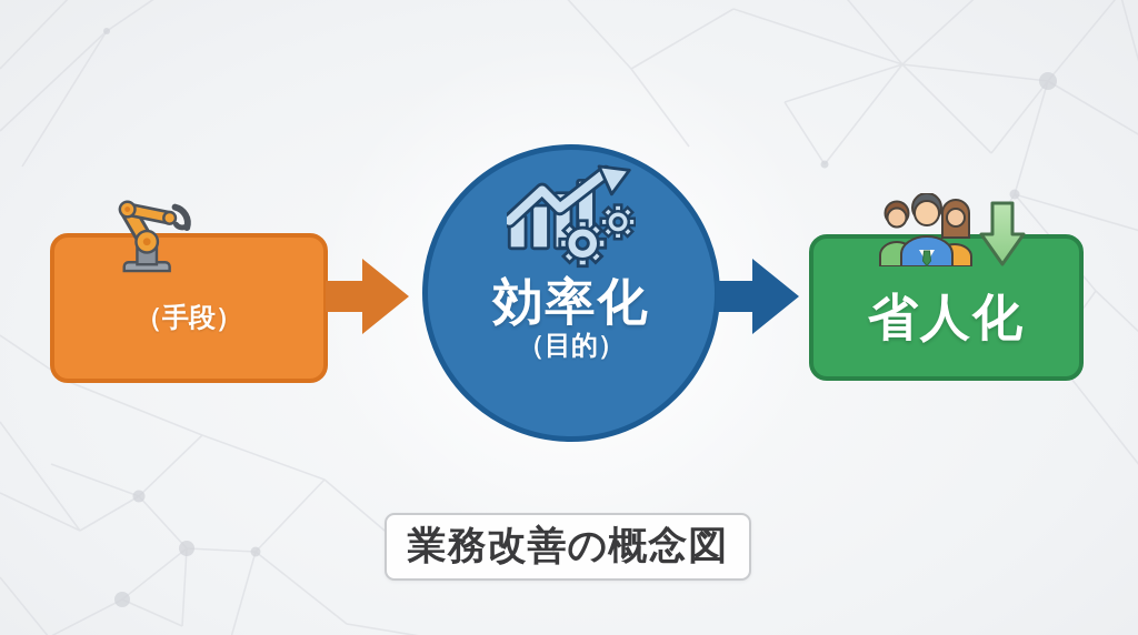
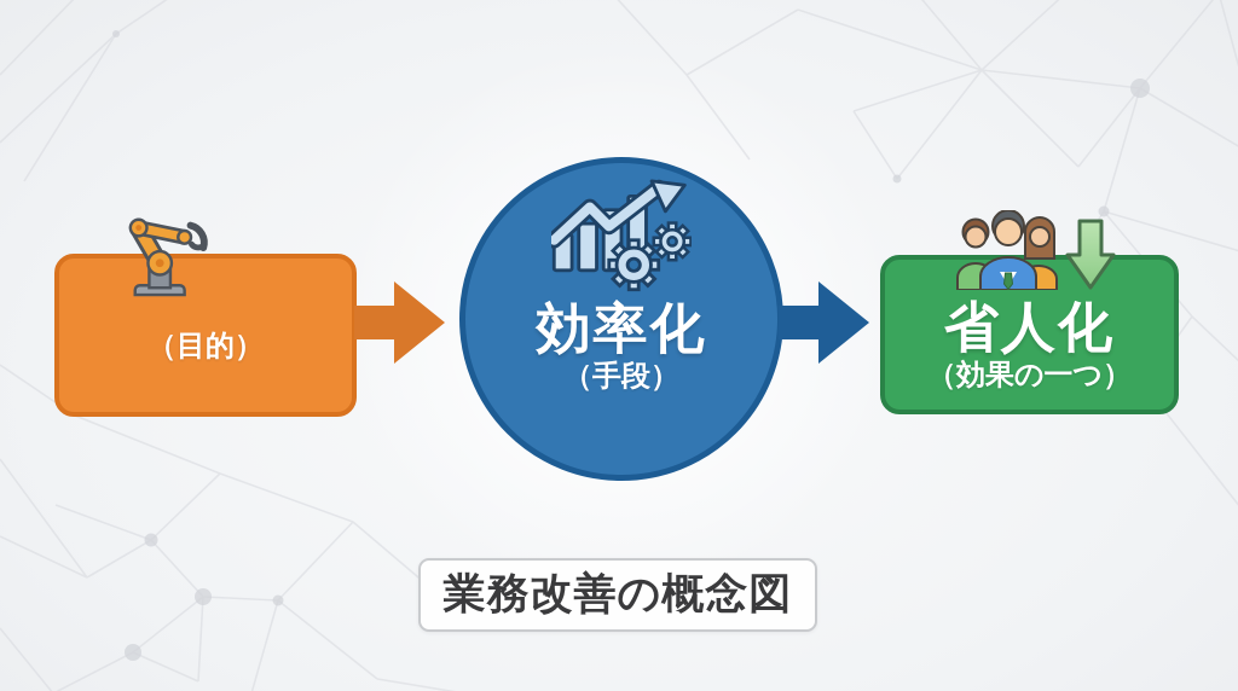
- （手段）
+ （目的）
  効率化
- （目的）
+ （手段）
  省人化
+ （効果の一つ）
  業務改善の概念図
